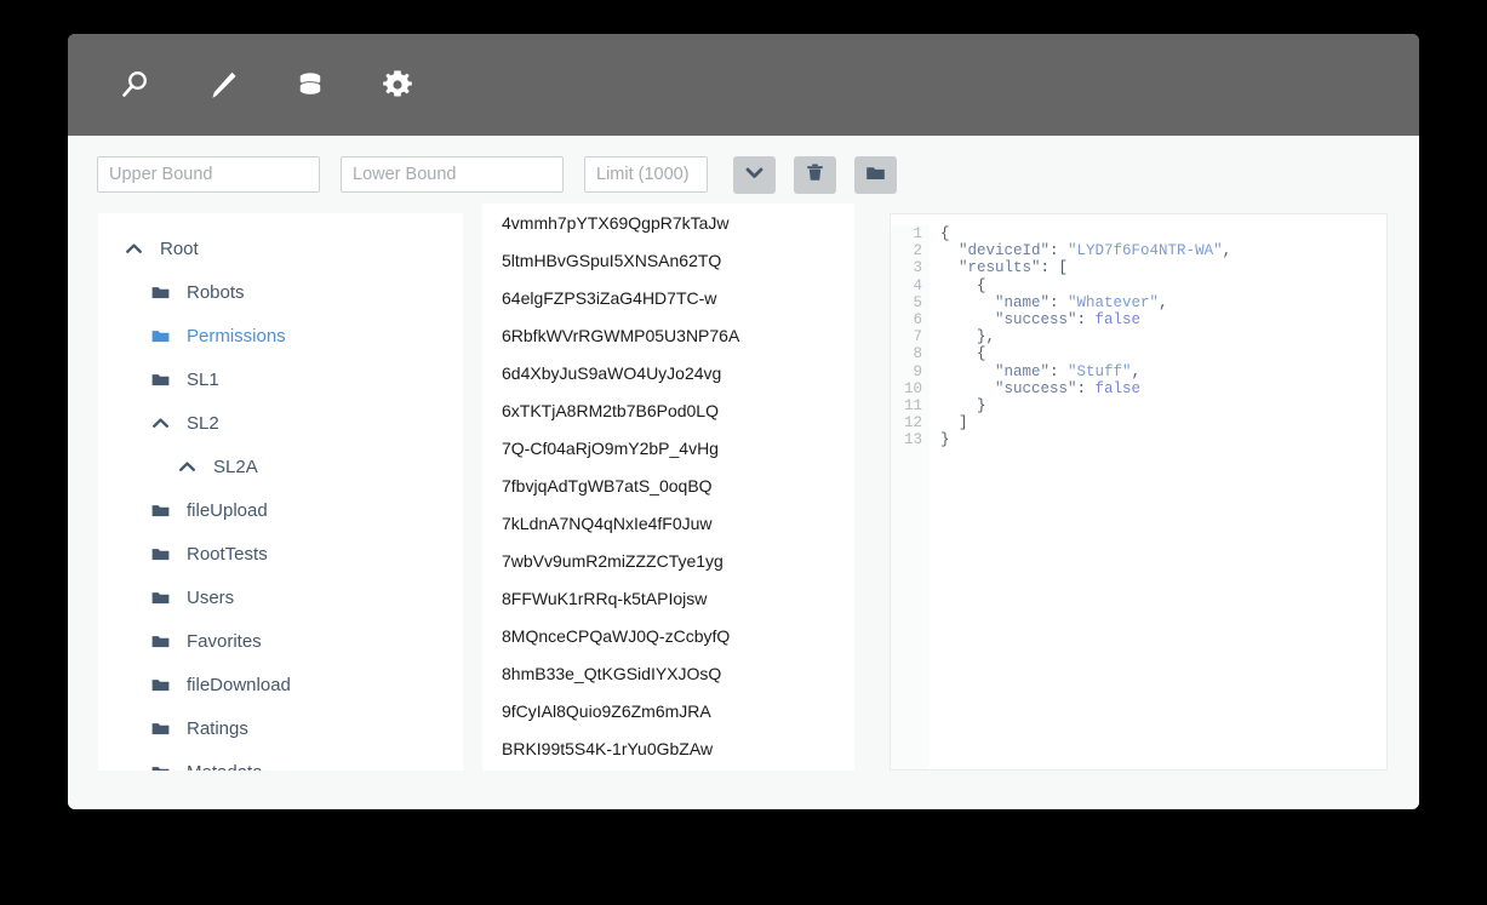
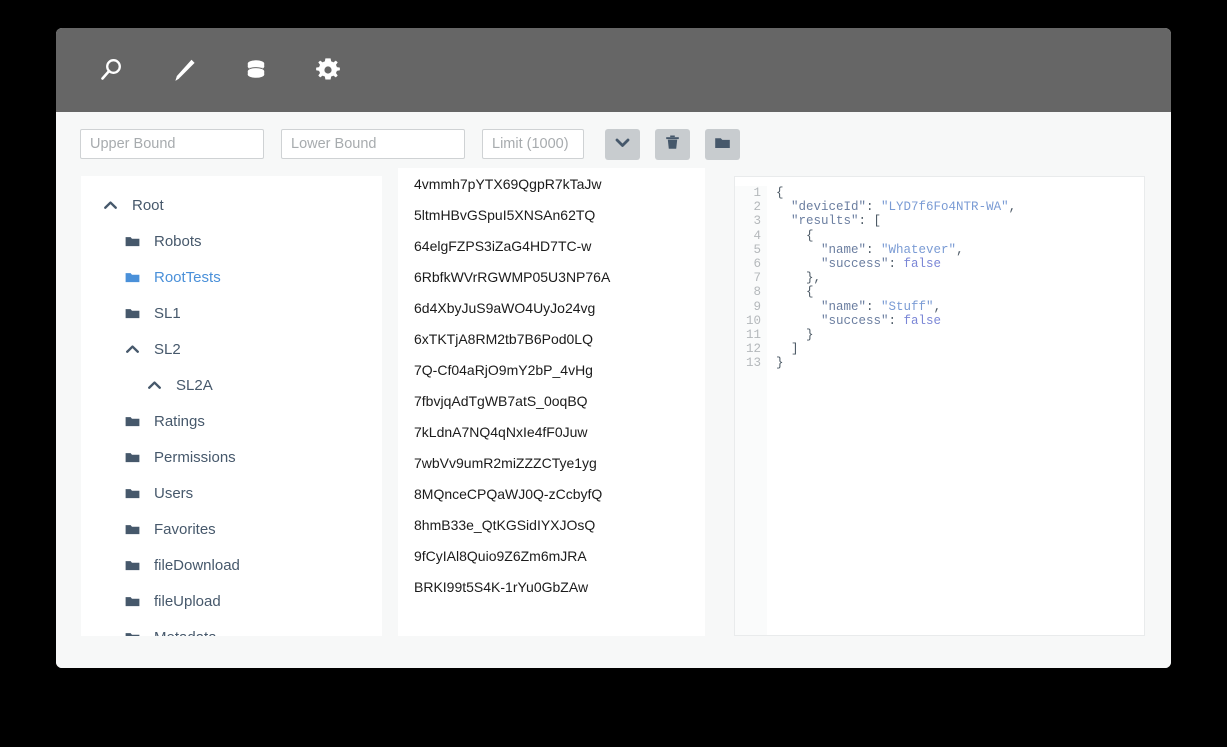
  Upper Bound
  Lower Bound
  Limit (1000)
  Root
  Robots
- Permissions
+ RootTests
  SL1
  SL2
  SL2A
- fileUpload
+ Ratings
- RootTests
+ Permissions
  Users
  Favorites
  fileDownload
- Ratings
+ fileUpload
  4vmmh7pYTX69QgpR7kTaJw
  5ltmHBvGSpuI5XNSAn62TQ
  64elgFZPS3iZaG4HD7TC-w
  6RbfkWVrRGWMP05U3NP76A
  6d4XbyJuS9aWO4UyJo24vg
  6xTKTjA8RM2tb7B6Pod0LQ
  7Q-Cf04aRjO9mY2bP_4vHg
  7fbvjqAdTgWB7atS_0oqBQ
  7kLdnA7NQ4qNxIe4fF0Juw
  7wbVv9umR2miZZZCTye1yg
- 8FFWuK1rRRq-k5tAPIojsw
  8MQnceCPQaWJ0Q-zCcbyfQ
  8hmB33e_QtKGSidIYXJOsQ
  9fCyIAl8Quio9Z6Zm6mJRA
  BRKI99t5S4K-1rYu0GbZAw
  1
  2
  3
  4
  5
  6
  7
  8
  9
  10
  11
  12
  13
  {
  "deviceId": "LYD7f6Fo4NTR-WA",
  "results": [
  {
  "name": "Whatever",
  "success": false
  },
  {
  "name": "Stuff",
  "success": false
  }
  ]
  }
